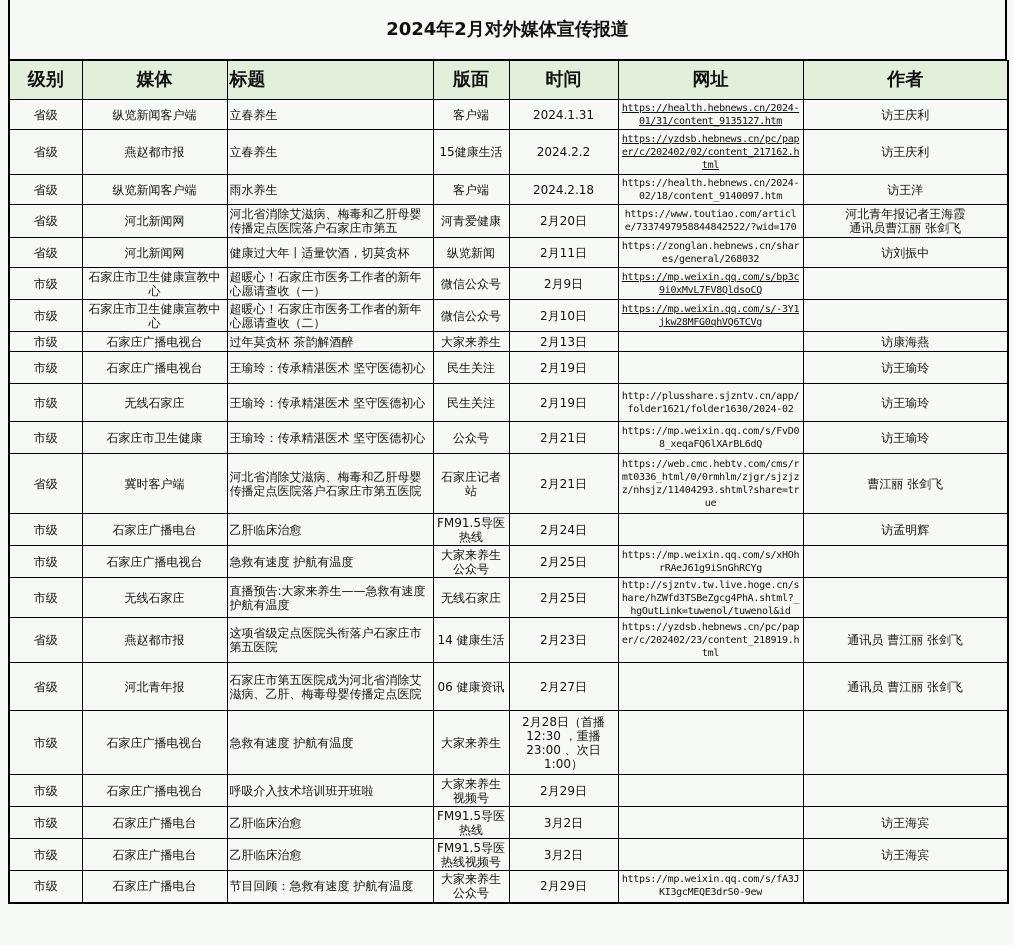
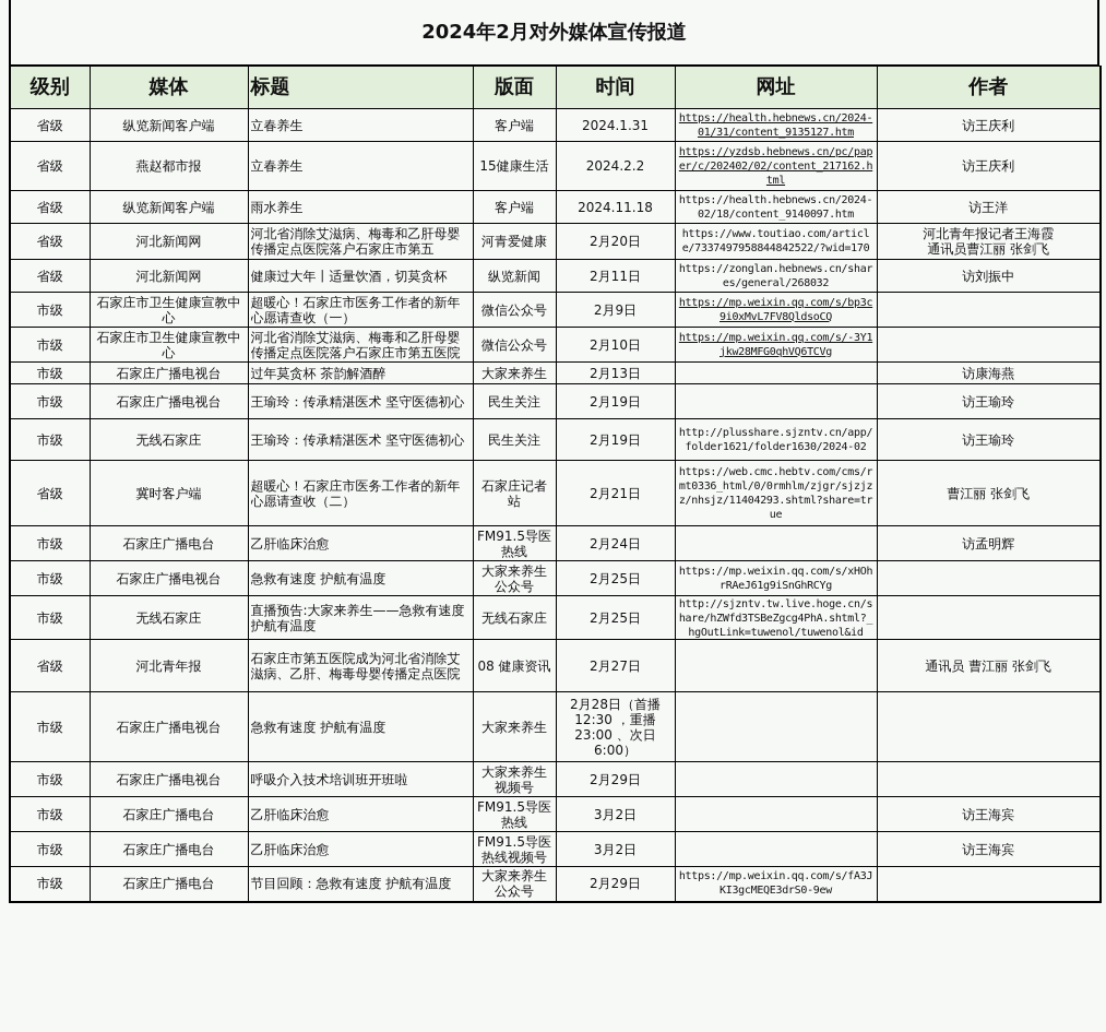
  2024年2月对外媒体宣传报道
  级别	媒体	标题	版面	时间	网址	作者
  省级	纵览新闻客户端	立春养生	客户端	2024.1.31	https://health.hebnews.cn/2024-01/31/content_9135127.htm	访王庆利
  省级	燕赵都市报	立春养生	15健康生活	2024.2.2	https://yzdsb.hebnews.cn/pc/paper/c/202402/02/content_217162.html	访王庆利
- 省级	纵览新闻客户端	雨水养生	客户端	2024.2.18	https://health.hebnews.cn/2024-02/18/content_9140097.htm	访王洋
+ 省级	纵览新闻客户端	雨水养生	客户端	2024.11.18	https://health.hebnews.cn/2024-02/18/content_9140097.htm	访王洋
  省级	河北新闻网	河北省消除艾滋病、梅毒和乙肝母婴传播定点医院落户石家庄市第五	河青爱健康	2月20日	https://www.toutiao.com/article/7337497958844842522/?wid=170	河北青年报记者王海霞 通讯员曹江丽 张剑飞
  省级	河北新闻网	健康过大年丨适量饮酒，切莫贪杯	纵览新闻	2月11日	https://zonglan.hebnews.cn/shares/general/268032	访刘振中
  市级	石家庄市卫生健康宣教中心	超暖心！石家庄市医务工作者的新年心愿请查收（一）	微信公众号	2月9日	https://mp.weixin.qq.com/s/bp3c9i0xMvL7FV8QldsoCQ
- 市级	石家庄市卫生健康宣教中心	超暖心！石家庄市医务工作者的新年心愿请查收（二）	微信公众号	2月10日	https://mp.weixin.qq.com/s/-3Y1jkw28MFG0qhVQ6TCVg
+ 市级	石家庄市卫生健康宣教中心	河北省消除艾滋病、梅毒和乙肝母婴传播定点医院落户石家庄市第五医院	微信公众号	2月10日	https://mp.weixin.qq.com/s/-3Y1jkw28MFG0qhVQ6TCVg
  市级	石家庄广播电视台	过年莫贪杯 茶韵解酒醉	大家来养生	2月13日		访康海燕
  市级	石家庄广播电视台	王瑜玲：传承精湛医术 坚守医德初心	民生关注	2月19日		访王瑜玲
  市级	无线石家庄	王瑜玲：传承精湛医术 坚守医德初心	民生关注	2月19日	http://plusshare.sjzntv.cn/app/folder1621/folder1630/2024-02	访王瑜玲
- 市级	石家庄市卫生健康	王瑜玲：传承精湛医术 坚守医德初心	公众号	2月21日	https://mp.weixin.qq.com/s/FvD08_xeqaFQ6lXArBL6dQ	访王瑜玲
- 省级	冀时客户端	河北省消除艾滋病、梅毒和乙肝母婴传播定点医院落户石家庄市第五医院	石家庄记者站	2月21日	https://web.cmc.hebtv.com/cms/rmt0336_html/0/0rmhlm/zjgr/sjzjzz/nhsjz/11404293.shtml?share=true	曹江丽 张剑飞
+ 省级	冀时客户端	超暖心！石家庄市医务工作者的新年心愿请查收（二）	石家庄记者站	2月21日	https://web.cmc.hebtv.com/cms/rmt0336_html/0/0rmhlm/zjgr/sjzjzz/nhsjz/11404293.shtml?share=true	曹江丽 张剑飞
  市级	石家庄广播电台	乙肝临床治愈	FM91.5导医热线	2月24日		访孟明辉
  市级	石家庄广播电视台	急救有速度 护航有温度	大家来养生 公众号	2月25日	https://mp.weixin.qq.com/s/xHOhrRAeJ61g9iSnGhRCYg
  市级	无线石家庄	直播预告:大家来养生——急救有速度 护航有温度	无线石家庄	2月25日	http://sjzntv.tw.live.hoge.cn/share/hZWfd3TSBeZgcg4PhA.shtml?_hgOutLink=tuwenol/tuwenol&id
- 省级	燕赵都市报	这项省级定点医院头衔落户石家庄市第五医院	14 健康生活	2月23日	https://yzdsb.hebnews.cn/pc/paper/c/202402/23/content_218919.html	通讯员 曹江丽 张剑飞
- 省级	河北青年报	石家庄市第五医院成为河北省消除艾滋病、乙肝、梅毒母婴传播定点医院	06 健康资讯	2月27日		通讯员 曹江丽 张剑飞
+ 省级	河北青年报	石家庄市第五医院成为河北省消除艾滋病、乙肝、梅毒母婴传播定点医院	08 健康资讯	2月27日		通讯员 曹江丽 张剑飞
- 市级	石家庄广播电视台	急救有速度 护航有温度	大家来养生	2月28日（首播12:30 ，重播23:00 、次日1:00）
+ 市级	石家庄广播电视台	急救有速度 护航有温度	大家来养生	2月28日（首播12:30 ，重播23:00 、次日6:00）
  市级	石家庄广播电视台	呼吸介入技术培训班开班啦	大家来养生视频号	2月29日
  市级	石家庄广播电台	乙肝临床治愈	FM91.5导医热线	3月2日		访王海宾
  市级	石家庄广播电台	乙肝临床治愈	FM91.5导医热线视频号	3月2日		访王海宾
  市级	石家庄广播电台	节目回顾：急救有速度 护航有温度	大家来养生公众号	2月29日	https://mp.weixin.qq.com/s/fA3JKI3gcMEQE3drS0-9ew
